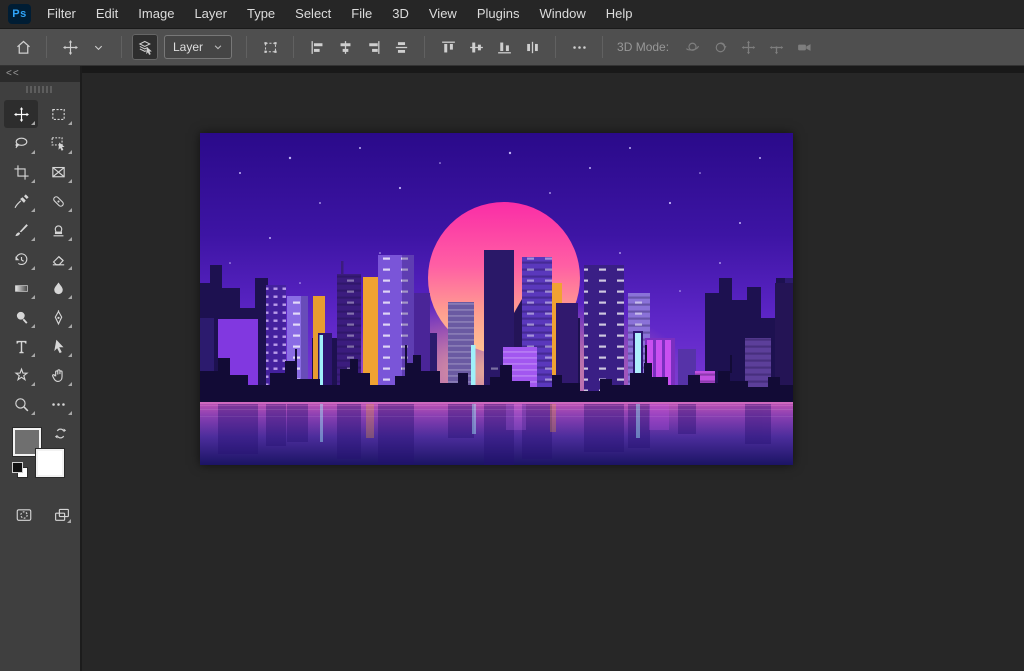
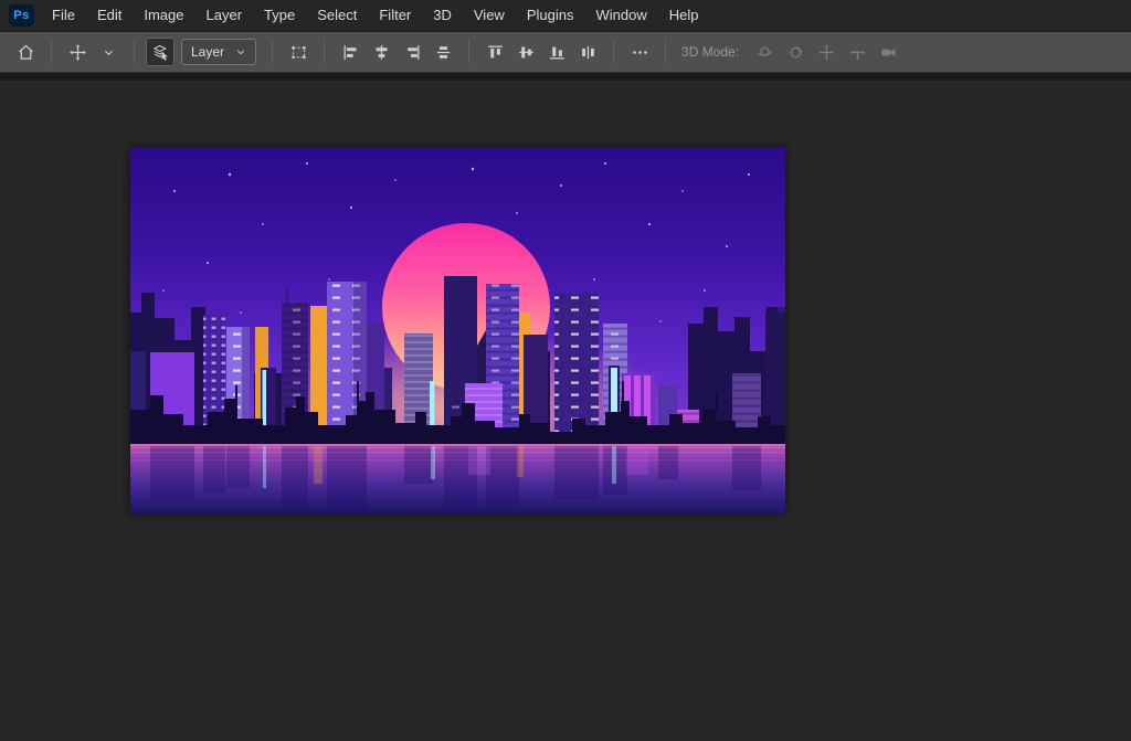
  Ps
- Filter
+ File
  Edit
  Image
  Layer
  Type
  Select
- File
+ Filter
  3D
  View
  Plugins
  Window
  Help
  Layer
  3D Mode:
- <<
